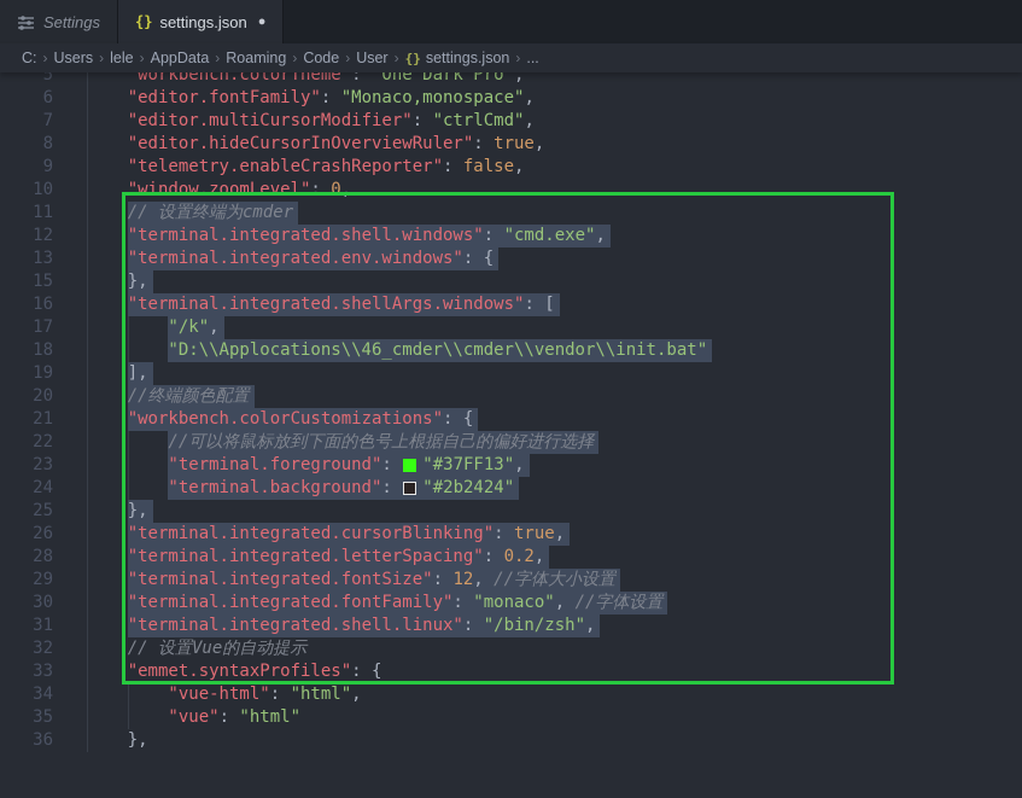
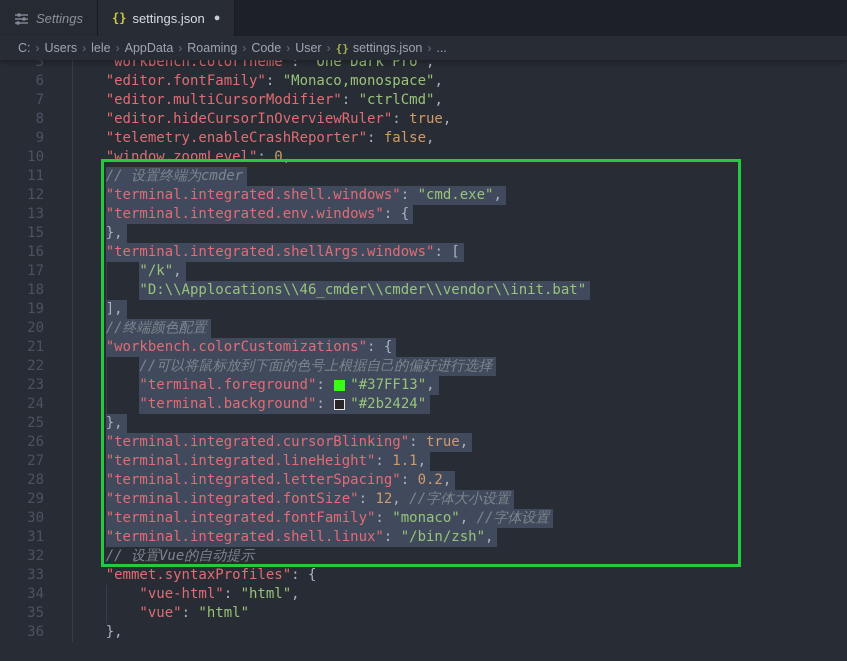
  Settings
  {}
  settings.json
  ●
  C:
  ›
  Users
  ›
  lele
  ›
  AppData
  ›
  Roaming
  ›
  Code
  ›
  User
  ›
  {}
  settings.json
  ›
  ...
  5 "workbench.colorTheme": "One Dark Pro",
  6 "editor.fontFamily": "Monaco,monospace",
  7 "editor.multiCursorModifier": "ctrlCmd",
  8 "editor.hideCursorInOverviewRuler": true,
  9 "telemetry.enableCrashReporter": false,
  10 "window.zoomLevel": 0,
  11 // 设置终端为cmder
  12 "terminal.integrated.shell.windows": "cmd.exe",
  13 "terminal.integrated.env.windows": {
  15 },
  16 "terminal.integrated.shellArgs.windows": [
  17 "/k",
  18 "D:\\Applocations\\46_cmder\\cmder\\vendor\\init.bat"
  19 ],
  20 //终端颜色配置
  21 "workbench.colorCustomizations": {
  22 //可以将鼠标放到下面的色号上根据自己的偏好进行选择
  23 "terminal.foreground": "#37FF13",
  24 "terminal.background": "#2b2424"
  25 },
  26 "terminal.integrated.cursorBlinking": true,
+ 27 "terminal.integrated.lineHeight": 1.1,
  28 "terminal.integrated.letterSpacing": 0.2,
  29 "terminal.integrated.fontSize": 12, //字体大小设置
  30 "terminal.integrated.fontFamily": "monaco", //字体设置
  31 "terminal.integrated.shell.linux": "/bin/zsh",
  32 // 设置Vue的自动提示
  33 "emmet.syntaxProfiles": {
  34 "vue-html": "html",
  35 "vue": "html"
  36 },
